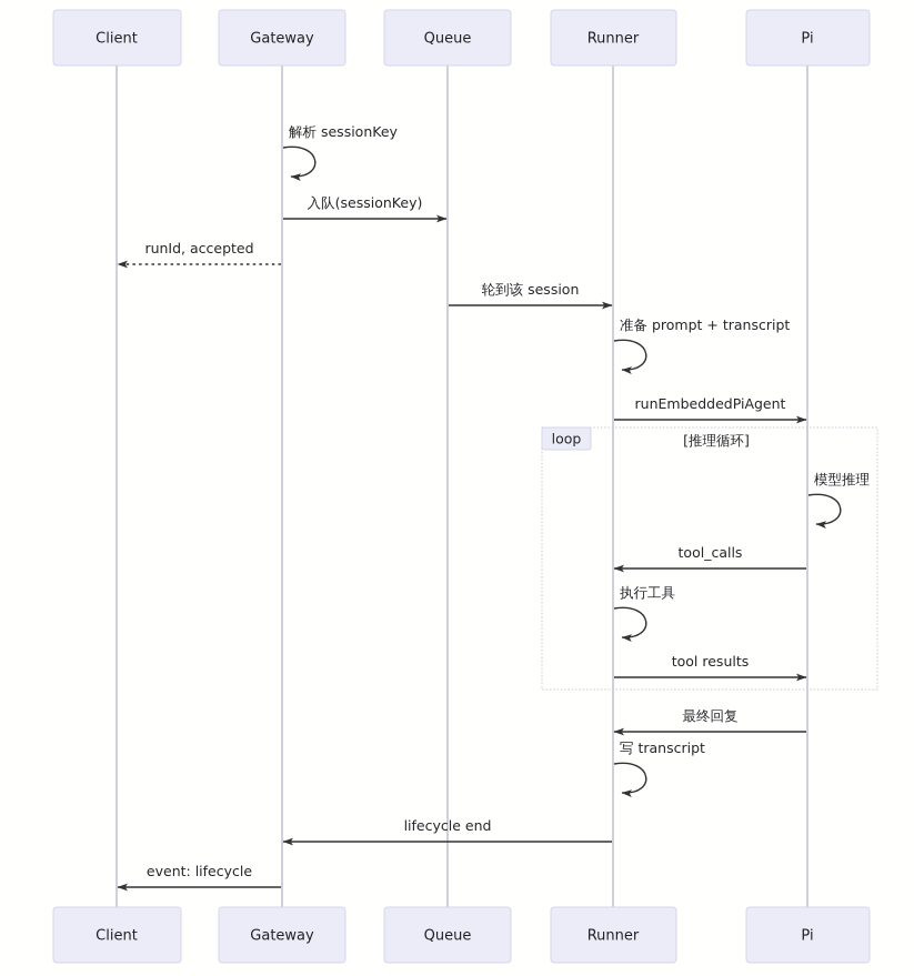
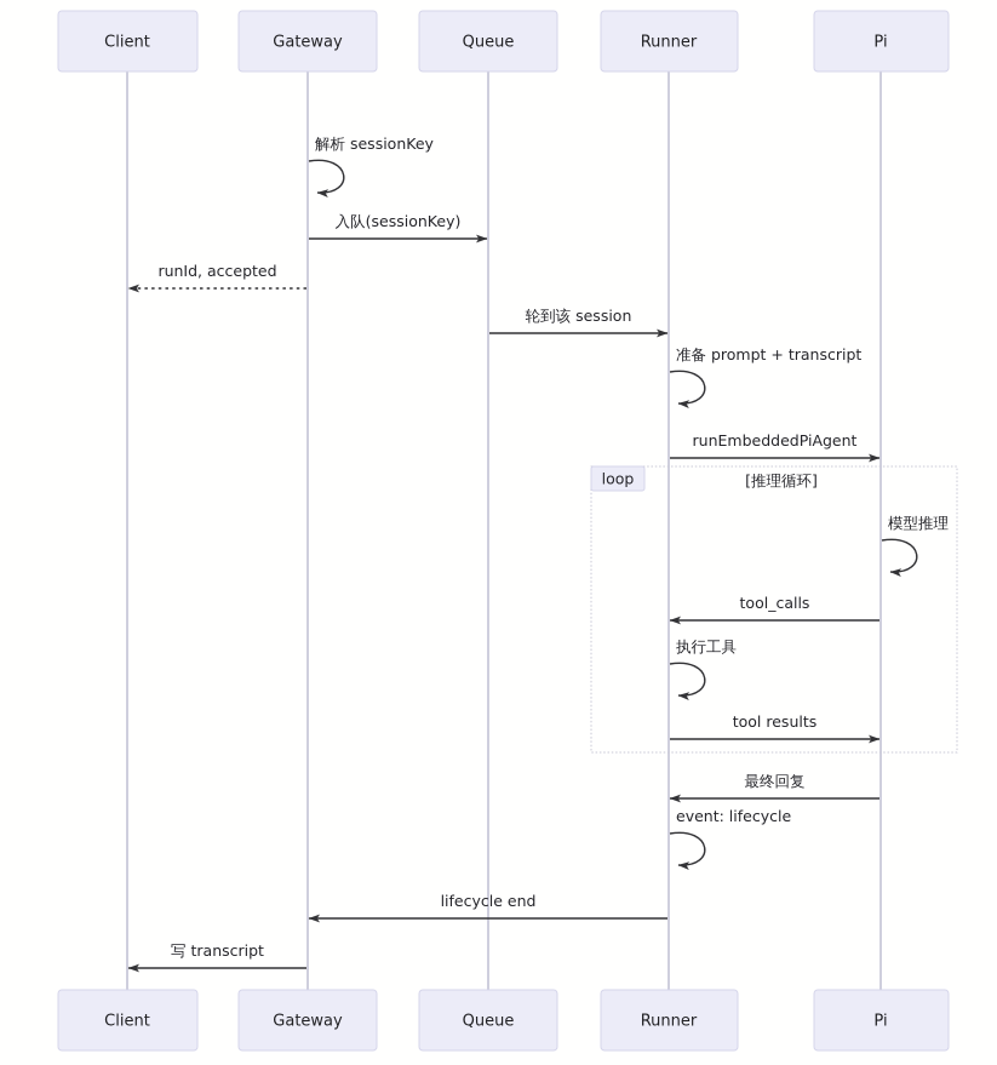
  loop
  [推理循环]
  解析 sessionKey
  入队(sessionKey)
  runId, accepted
  轮到该 session
  准备 prompt + transcript
  runEmbeddedPiAgent
  模型推理
  tool_calls
  执行工具
  tool results
  最终回复
- 写 transcript
+ event: lifecycle
  lifecycle end
- event: lifecycle
+ 写 transcript
  Client
  Gateway
  Queue
  Runner
  Pi
  Client
  Gateway
  Queue
  Runner
  Pi
